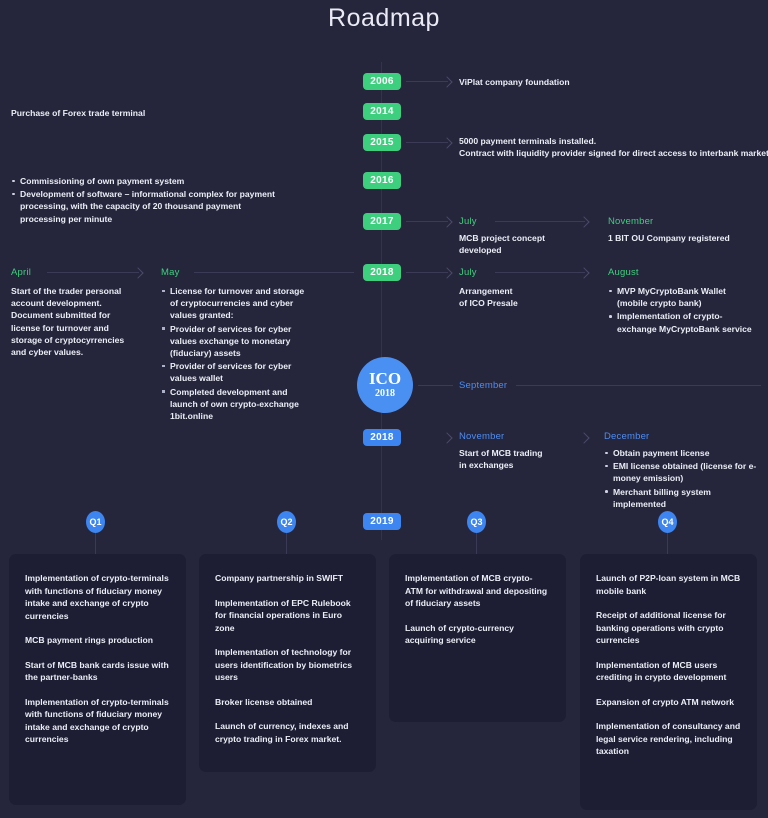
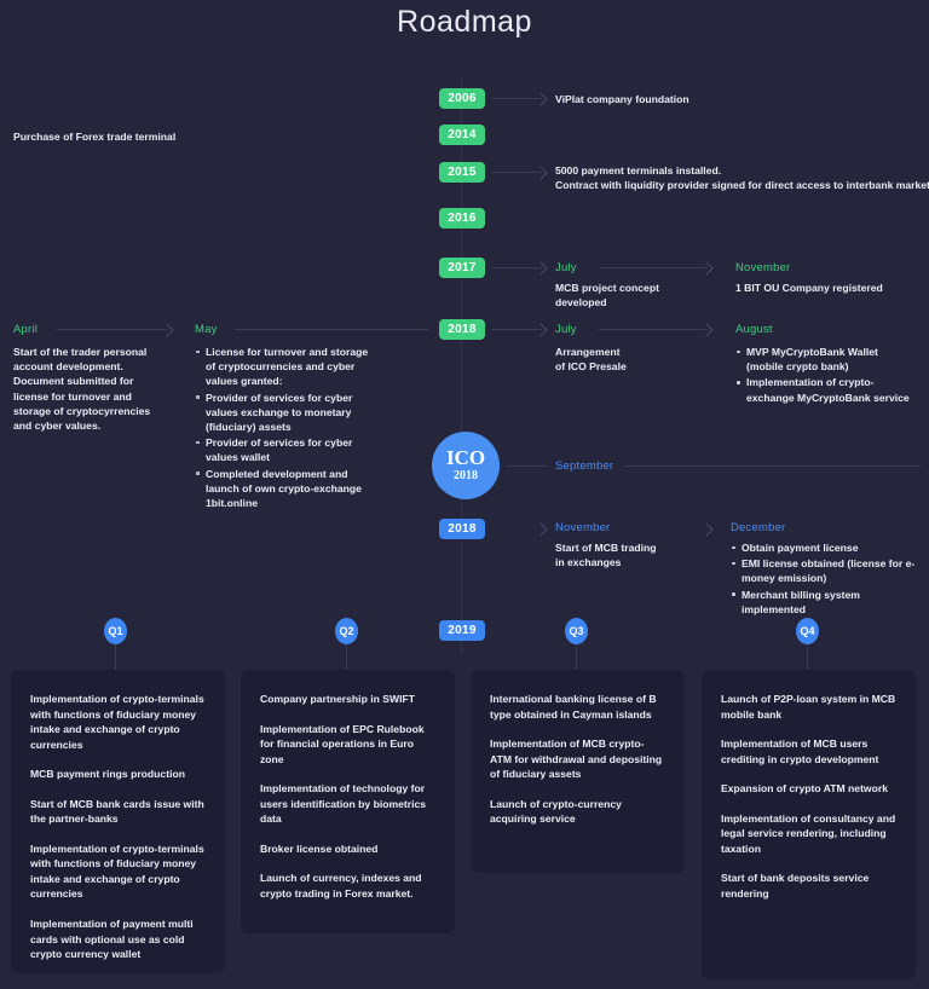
  Roadmap
  2006
  ViPlat company foundation
  2014
  Purchase of Forex trade terminal
  2015
  5000 payment terminals installed.
  Contract with liquidity provider signed for direct access to interbank market
  2016
- Commissioning of own payment system
- Development of software – informational complex for payment processing, with the capacity of 20 thousand payment processing per minute
  2017
  July
  MCB project concept
  developed
  November
  1 BIT OU Company registered
  2018
  April
  Start of the trader personal account development. Document submitted for license for turnover and storage of cryptocyrrencies and cyber values.
  May
  License for turnover and storage of cryptocurrencies and cyber values granted:
  Provider of services for cyber values exchange to monetary (fiduciary) assets
  Provider of services for cyber values wallet
  Completed development and launch of own crypto-exchange 1bit.online
  July
  Arrangement
  of ICO Presale
  August
  MVP MyCryptoBank Wallet (mobile crypto bank)
  Implementation of crypto-exchange MyCryptoBank service
  ICO
  2018
  September
  2018
  November
  Start of MCB trading
  in exchanges
  December
  Obtain payment license
  EMI license obtained (license for e-money emission)
  Merchant billing system implemented
  2019
  Q1
  Q2
  Q3
  Q4
  Implementation of crypto-terminals with functions of fiduciary money intake and exchange of crypto currencies
  MCB payment rings production
  Start of MCB bank cards issue with the partner-banks
  Implementation of crypto-terminals with functions of fiduciary money intake and exchange of crypto currencies
+ Implementation of payment multi cards with optional use as cold crypto currency wallet
  Company partnership in SWIFT
  Implementation of EPC Rulebook for financial operations in Euro zone
- Implementation of technology for users identification by biometrics users
+ Implementation of technology for users identification by biometrics data
  Broker license obtained
  Launch of currency, indexes and crypto trading in Forex market.
+ International banking license of B type obtained in Cayman islands
  Implementation of MCB crypto-ATM for withdrawal and depositing of fiduciary assets
  Launch of crypto-currency acquiring service
  Launch of P2P-loan system in MCB mobile bank
- Receipt of additional license for banking operations with crypto currencies
  Implementation of MCB users crediting in crypto development
  Expansion of crypto ATM network
  Implementation of consultancy and legal service rendering, including taxation
+ Start of bank deposits service rendering
